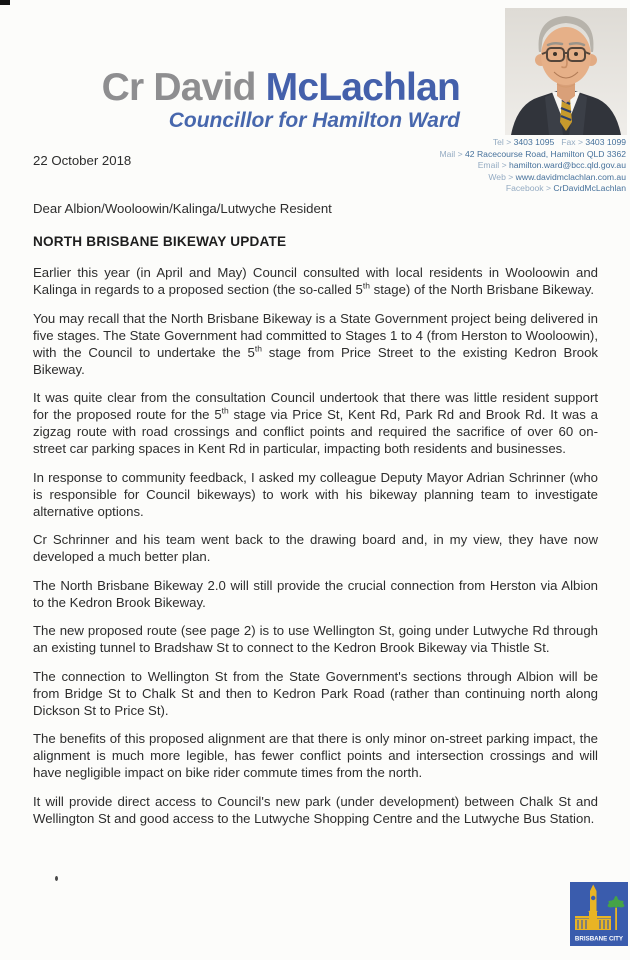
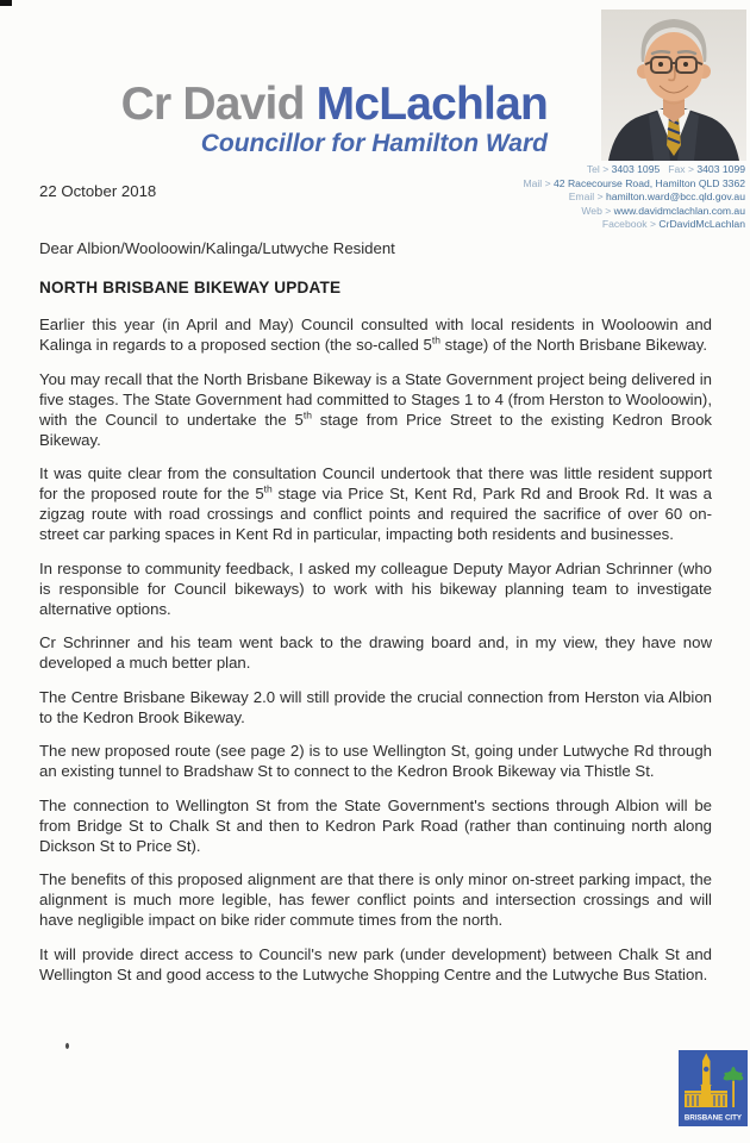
  Cr David McLachlan
  Councillor for Hamilton Ward
  Tel > 3403 1095 Fax > 3403 1099
  Mail > 42 Racecourse Road, Hamilton QLD 3362
  Email > hamilton.ward@bcc.qld.gov.au
  Web > www.davidmclachlan.com.au
  Facebook > CrDavidMcLachlan
  22 October 2018
  Dear Albion/Wooloowin/Kalinga/Lutwyche Resident
  NORTH BRISBANE BIKEWAY UPDATE
  Earlier this year (in April and May) Council consulted with local residents in Wooloowin and Kalinga in regards to a proposed section (the so-called 5th stage) of the North Brisbane Bikeway.
  You may recall that the North Brisbane Bikeway is a State Government project being delivered in five stages. The State Government had committed to Stages 1 to 4 (from Herston to Wooloowin), with the Council to undertake the 5th stage from Price Street to the existing Kedron Brook Bikeway.
  It was quite clear from the consultation Council undertook that there was little resident support for the proposed route for the 5th stage via Price St, Kent Rd, Park Rd and Brook Rd. It was a zigzag route with road crossings and conflict points and required the sacrifice of over 60 on-street car parking spaces in Kent Rd in particular, impacting both residents and businesses.
  In response to community feedback, I asked my colleague Deputy Mayor Adrian Schrinner (who is responsible for Council bikeways) to work with his bikeway planning team to investigate alternative options.
  Cr Schrinner and his team went back to the drawing board and, in my view, they have now developed a much better plan.
- The North Brisbane Bikeway 2.0 will still provide the crucial connection from Herston via Albion to the Kedron Brook Bikeway.
+ The Centre Brisbane Bikeway 2.0 will still provide the crucial connection from Herston via Albion to the Kedron Brook Bikeway.
  The new proposed route (see page 2) is to use Wellington St, going under Lutwyche Rd through an existing tunnel to Bradshaw St to connect to the Kedron Brook Bikeway via Thistle St.
  The connection to Wellington St from the State Government's sections through Albion will be from Bridge St to Chalk St and then to Kedron Park Road (rather than continuing north along Dickson St to Price St).
  The benefits of this proposed alignment are that there is only minor on-street parking impact, the alignment is much more legible, has fewer conflict points and intersection crossings and will have negligible impact on bike rider commute times from the north.
  It will provide direct access to Council's new park (under development) between Chalk St and Wellington St and good access to the Lutwyche Shopping Centre and the Lutwyche Bus Station.
